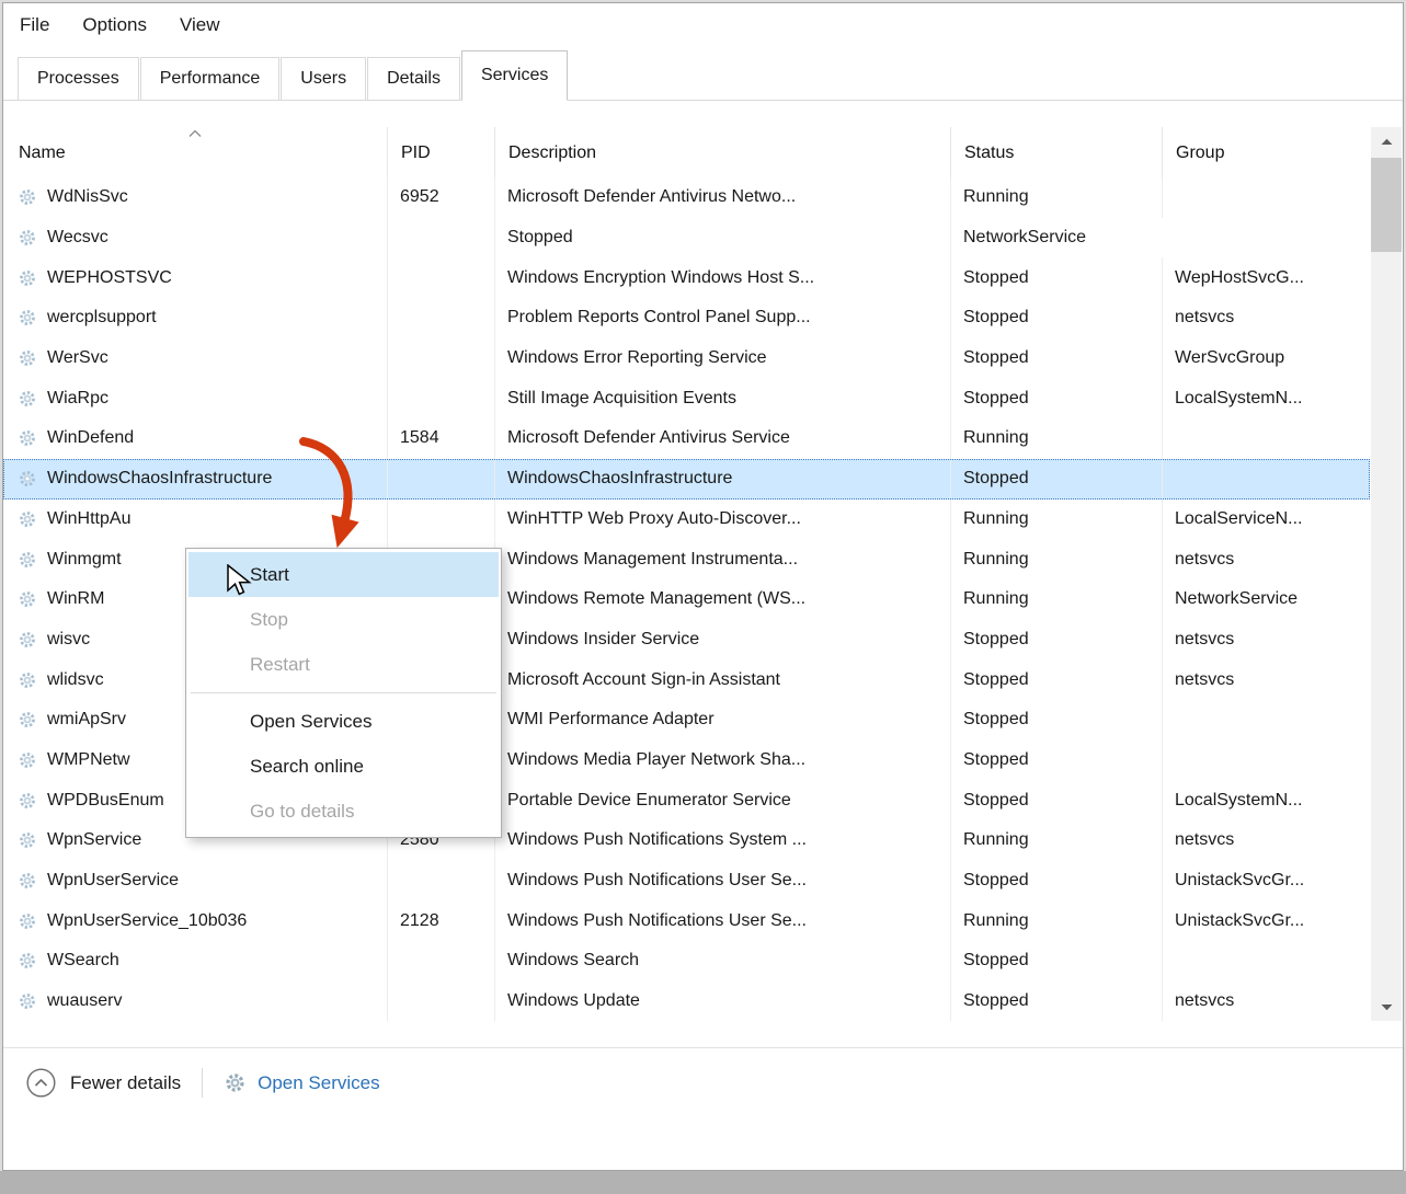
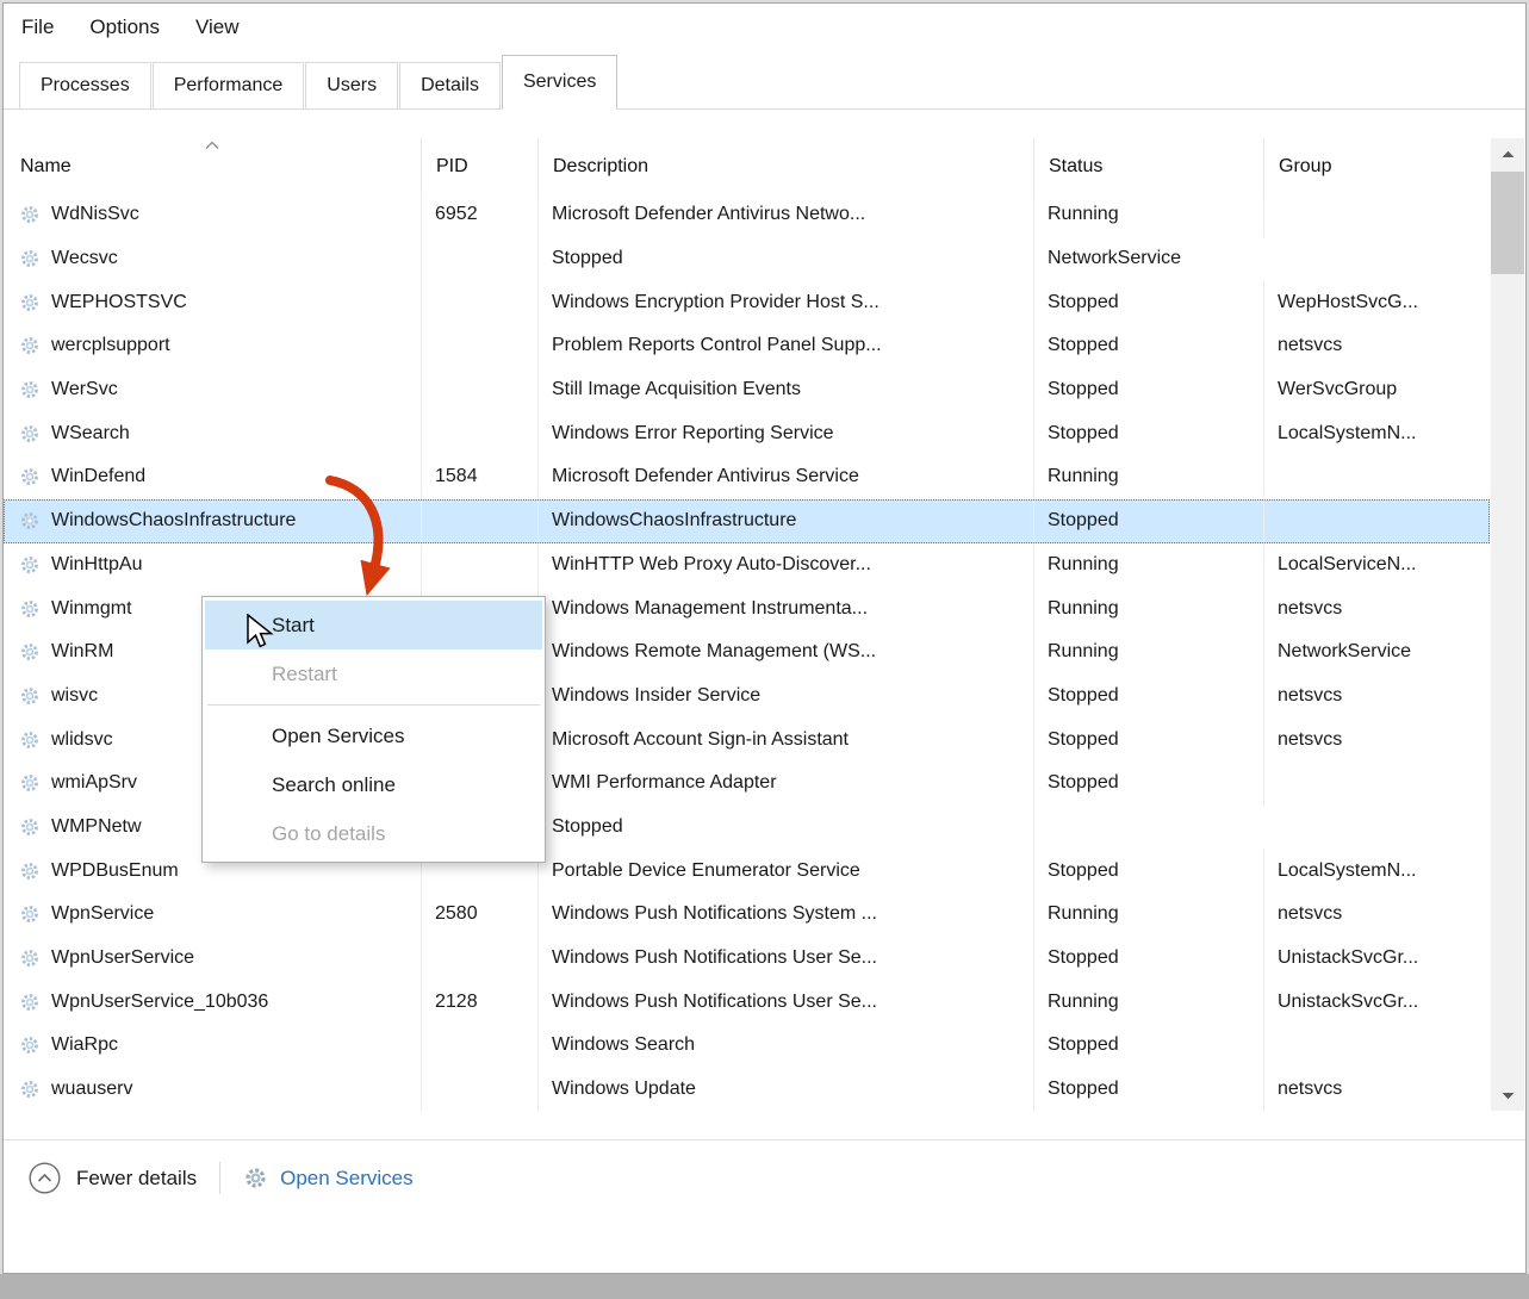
  File
  Options
  View
  Processes
  Performance
  Users
  Details
  Services
  Name
  PID
  Description
  Status
  Group
  WdNisSvc
  6952
  Microsoft Defender Antivirus Netwo...
  Running
  Wecsvc
  Stopped
  NetworkService
  WEPHOSTSVC
- Windows Encryption Windows Host S...
+ Windows Encryption Provider Host S...
  Stopped
  WepHostSvcG...
  wercplsupport
  Problem Reports Control Panel Supp...
  Stopped
  netsvcs
  WerSvc
- Windows Error Reporting Service
+ Still Image Acquisition Events
  Stopped
  WerSvcGroup
- WiaRpc
+ WSearch
- Still Image Acquisition Events
+ Windows Error Reporting Service
  Stopped
  LocalSystemN...
  WinDefend
  1584
  Microsoft Defender Antivirus Service
  Running
  WindowsChaosInfrastructure
  WindowsChaosInfrastructure
  Stopped
  WinHttpAu
  WinHTTP Web Proxy Auto-Discover...
  Running
  LocalServiceN...
  Winmgmt
  Windows Management Instrumenta...
  Running
  netsvcs
  WinRM
  Windows Remote Management (WS...
  Running
  NetworkService
  wisvc
  Windows Insider Service
  Stopped
  netsvcs
  wlidsvc
  Microsoft Account Sign-in Assistant
  Stopped
  netsvcs
  wmiApSrv
  WMI Performance Adapter
  Stopped
  WMPNetw
- Windows Media Player Network Sha...
  Stopped
  WPDBusEnum
  Portable Device Enumerator Service
  Stopped
  LocalSystemN...
  WpnService
  2580
  Windows Push Notifications System ...
  Running
  netsvcs
  WpnUserService
  Windows Push Notifications User Se...
  Stopped
  UnistackSvcGr...
  WpnUserService_10b036
  2128
  Windows Push Notifications User Se...
  Running
  UnistackSvcGr...
- WSearch
+ WiaRpc
  Windows Search
  Stopped
  wuauserv
  Windows Update
  Stopped
  netsvcs
  Fewer details
  Open Services
  Start
- Stop
  Restart
  Open Services
  Search online
  Go to details
